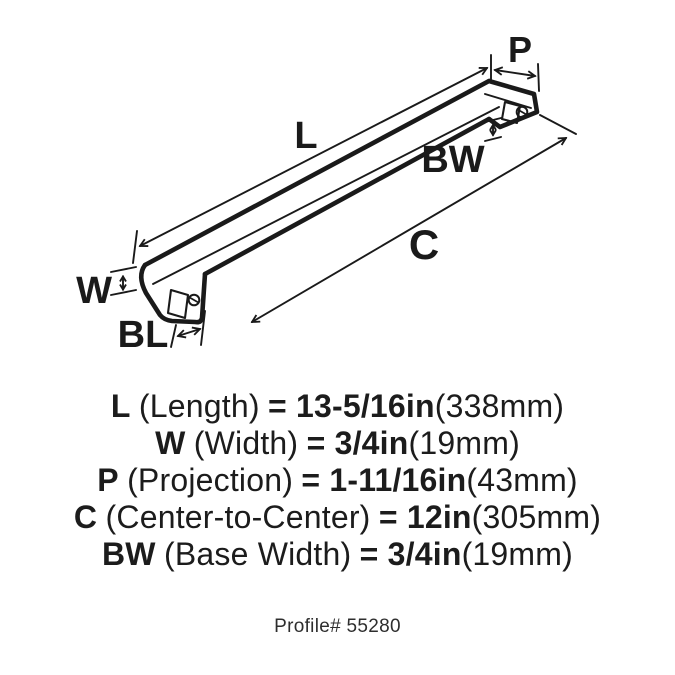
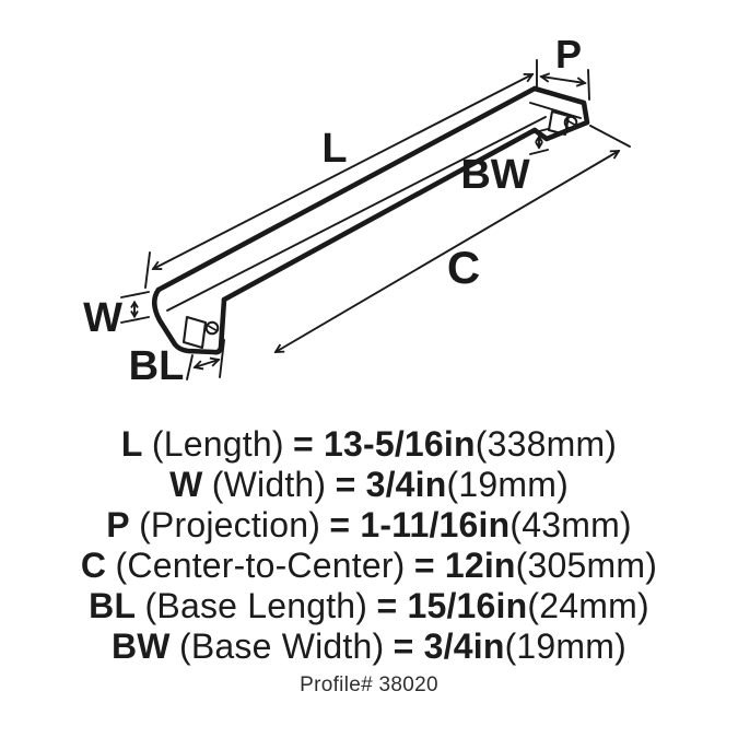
  L
  P
  BW
  C
  W
  BL
  L (Length) = 13-5/16in(338mm)
  W (Width) = 3/4in(19mm)
  P (Projection) = 1-11/16in(43mm)
  C (Center-to-Center) = 12in(305mm)
+ BL (Base Length) = 15/16in(24mm)
  BW (Base Width) = 3/4in(19mm)
- Profile# 55280
+ Profile# 38020
